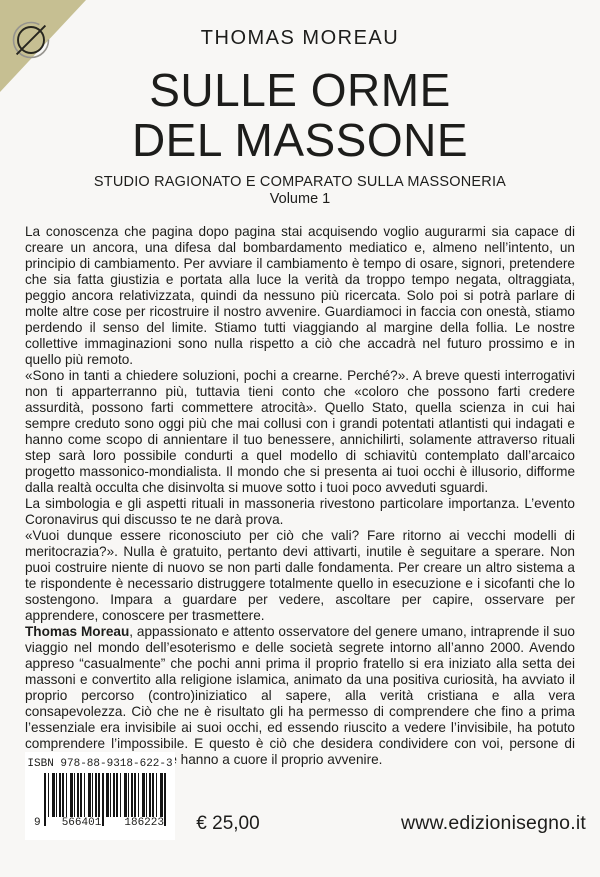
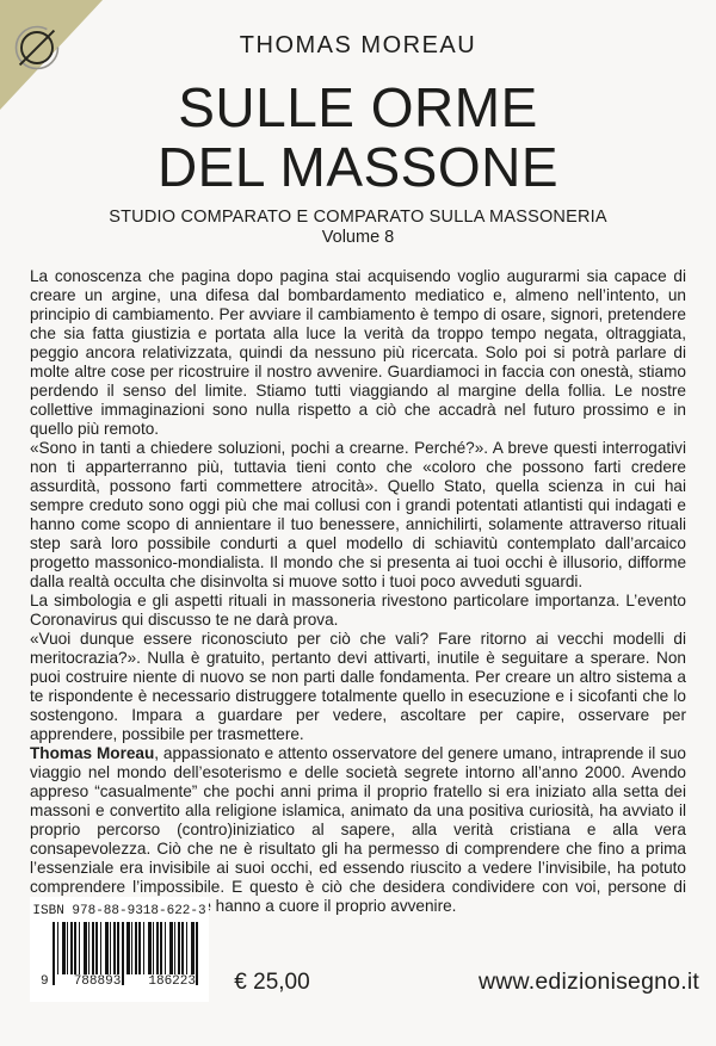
  THOMAS MOREAU
  SULLE ORME
  DEL MASSONE
- STUDIO RAGIONATO E COMPARATO SULLA MASSONERIA
+ STUDIO COMPARATO E COMPARATO SULLA MASSONERIA
- Volume 1
+ Volume 8
- La conoscenza che pagina dopo pagina stai acquisendo voglio augurarmi sia capace di creare un ancora, una difesa dal bombardamento mediatico e, almeno nell’intento, un principio di cambiamento. Per avviare il cambiamento è tempo di osare, signori, pretendere che sia fatta giustizia e portata alla luce la verità da troppo tempo negata, oltraggiata, peggio ancora relativizzata, quindi da nessuno più ricercata. Solo poi si potrà parlare di molte altre cose per ricostruire il nostro avvenire. Guardiamoci in faccia con onestà, stiamo perdendo il senso del limite. Stiamo tutti viaggiando al margine della follia. Le nostre collettive immaginazioni sono nulla rispetto a ciò che accadrà nel futuro prossimo e in quello più remoto.
+ La conoscenza che pagina dopo pagina stai acquisendo voglio augurarmi sia capace di creare un argine, una difesa dal bombardamento mediatico e, almeno nell’intento, un principio di cambiamento. Per avviare il cambiamento è tempo di osare, signori, pretendere che sia fatta giustizia e portata alla luce la verità da troppo tempo negata, oltraggiata, peggio ancora relativizzata, quindi da nessuno più ricercata. Solo poi si potrà parlare di molte altre cose per ricostruire il nostro avvenire. Guardiamoci in faccia con onestà, stiamo perdendo il senso del limite. Stiamo tutti viaggiando al margine della follia. Le nostre collettive immaginazioni sono nulla rispetto a ciò che accadrà nel futuro prossimo e in quello più remoto.
  «Sono in tanti a chiedere soluzioni, pochi a crearne. Perché?». A breve questi interrogativi non ti apparterranno più, tuttavia tieni conto che «coloro che possono farti credere assurdità, possono farti commettere atrocità». Quello Stato, quella scienza in cui hai sempre creduto sono oggi più che mai collusi con i grandi potentati atlantisti qui indagati e hanno come scopo di annientare il tuo benessere, annichilirti, solamente attraverso rituali step sarà loro possibile condurti a quel modello di schiavitù contemplato dall’arcaico progetto massonico-mondialista. Il mondo che si presenta ai tuoi occhi è illusorio, difforme dalla realtà occulta che disinvolta si muove sotto i tuoi poco avveduti sguardi.
  La simbologia e gli aspetti rituali in massoneria rivestono particolare importanza. L’evento Coronavirus qui discusso te ne darà prova.
- «Vuoi dunque essere riconosciuto per ciò che vali? Fare ritorno ai vecchi modelli di meritocrazia?». Nulla è gratuito, pertanto devi attivarti, inutile è seguitare a sperare. Non puoi costruire niente di nuovo se non parti dalle fondamenta. Per creare un altro sistema a te rispondente è necessario distruggere totalmente quello in esecuzione e i sicofanti che lo sostengono. Impara a guardare per vedere, ascoltare per capire, osservare per apprendere, conoscere per trasmettere.
+ «Vuoi dunque essere riconosciuto per ciò che vali? Fare ritorno ai vecchi modelli di meritocrazia?». Nulla è gratuito, pertanto devi attivarti, inutile è seguitare a sperare. Non puoi costruire niente di nuovo se non parti dalle fondamenta. Per creare un altro sistema a te rispondente è necessario distruggere totalmente quello in esecuzione e i sicofanti che lo sostengono. Impara a guardare per vedere, ascoltare per capire, osservare per apprendere, possibile per trasmettere.
  Thomas Moreau, appassionato e attento osservatore del genere umano, intraprende il suo viaggio nel mondo dell’esoterismo e delle società segrete intorno all’anno 2000. Avendo appreso “casualmente” che pochi anni prima il proprio fratello si era iniziato alla setta dei massoni e convertito alla religione islamica, animato da una positiva curiosità, ha avviato il proprio percorso (contro)iniziatico al sapere, alla verità cristiana e alla vera consapevolezza. Ciò che ne è risultato gli ha permesso di comprendere che fino a prima l’essenziale era invisibile ai suoi occhi, ed essendo riuscito a vedere l’invisibile, ha potuto comprendere l’impossibile. E questo è ciò che desidera condividere con voi, persone di hanno a cuore il proprio avvenire.
  ISBN 978-88-9318-622-3
  9
- 566401
+ 788893
  186223
  € 25,00
  www.edizionisegno.it
